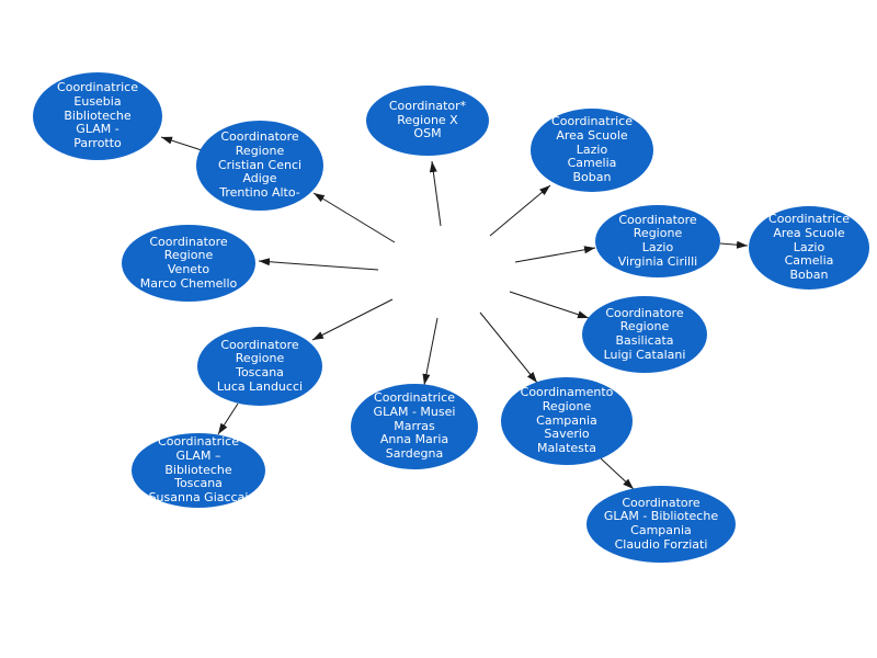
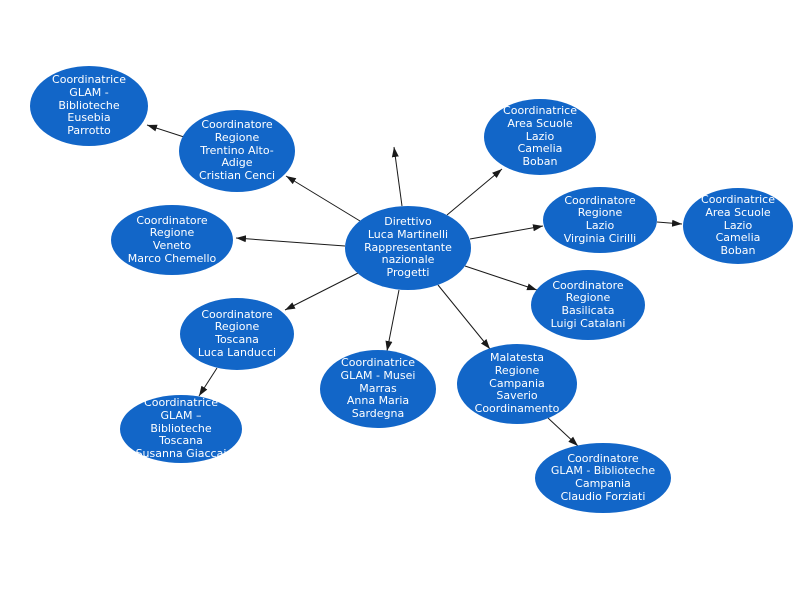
+ Direttivo
+ Luca Martinelli
+ Rappresentante
+ nazionale
+ Progetti
  Coordinatrice
- Eusebia
+ GLAM -
  Biblioteche
- GLAM -
+ Eusebia
  Parrotto
  Coordinatore
  Regione
- Cristian Cenci
+ Trentino Alto-
  Adige
- Trentino Alto-
+ Cristian Cenci
- Coordinator*
- Regione X
- OSM
  Coordinatrice
  Area Scuole
  Lazio
  Camelia
  Boban
  Coordinatore
  Regione
  Lazio
  Virginia Cirilli
  Coordinatrice
  Area Scuole
  Lazio
  Camelia
  Boban
  Coordinatore
  Regione
  Basilicata
  Luigi Catalani
  Coordinatore
  Regione
  Veneto
  Marco Chemello
  Coordinatore
  Regione
  Toscana
  Luca Landucci
  Coordinatrice
  GLAM –
  Biblioteche
  Toscana
  Susanna Giaccai
  Coordinatrice
  GLAM - Musei
  Marras
  Anna Maria
  Sardegna
- Coordinamento
+ Malatesta
  Regione
  Campania
  Saverio
- Malatesta
+ Coordinamento
  Coordinatore
  GLAM - Biblioteche
  Campania
  Claudio Forziati
